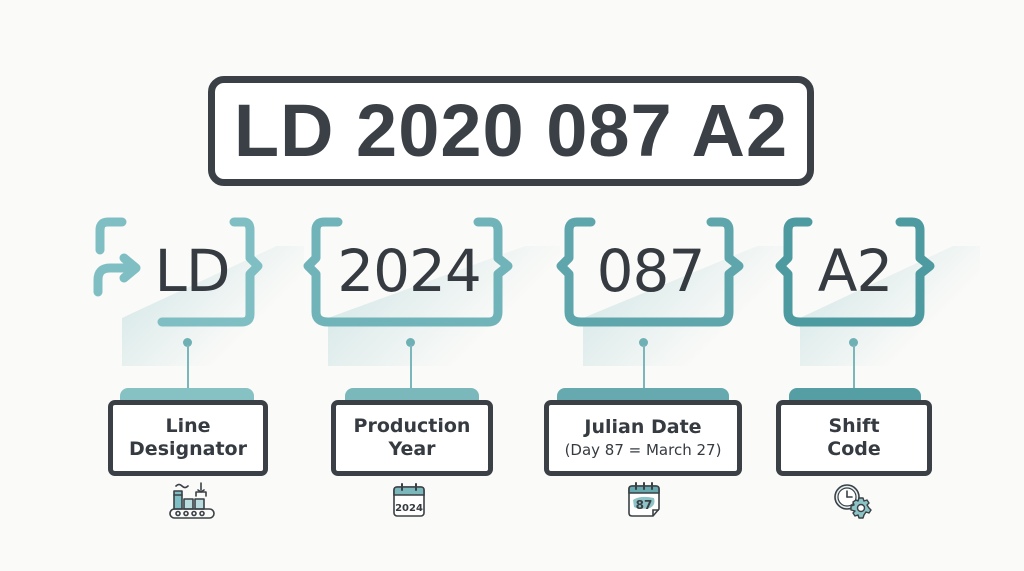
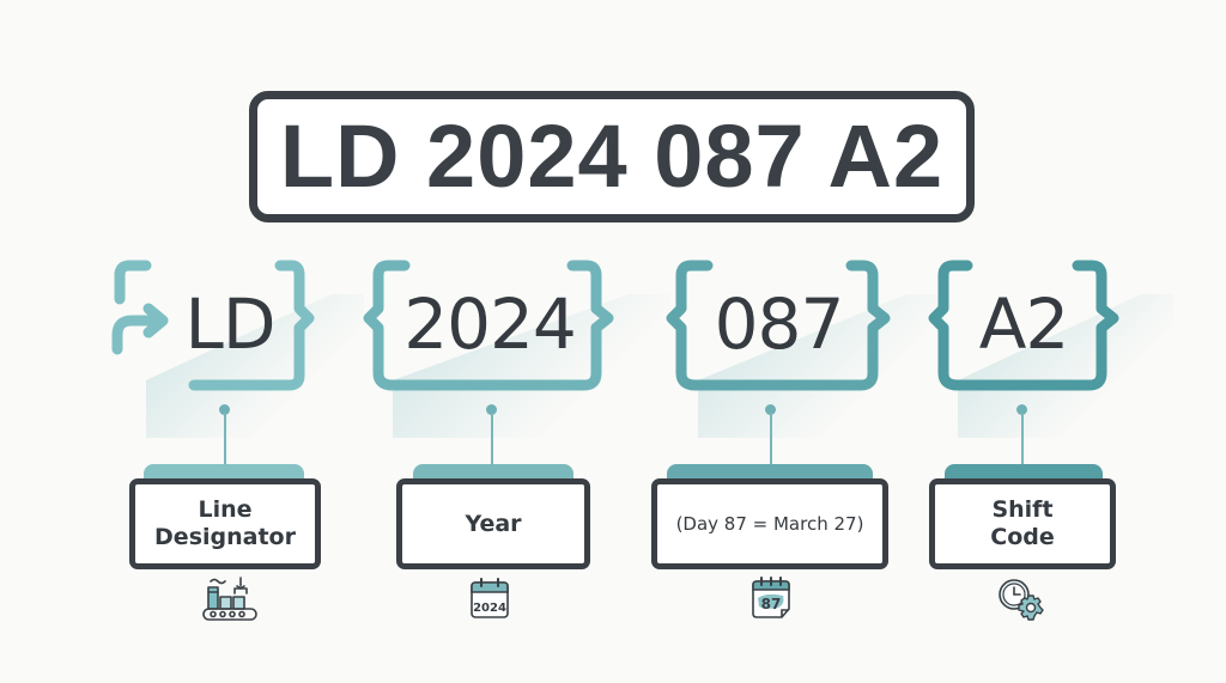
- LD 2020 087 A2
+ LD 2024 087 A2
  LD
  2024
  087
  A2
  Line
  Designator
- Production
  Year
- Julian Date
  (Day 87 = March 27)
  Shift
  Code
  2024
  87
